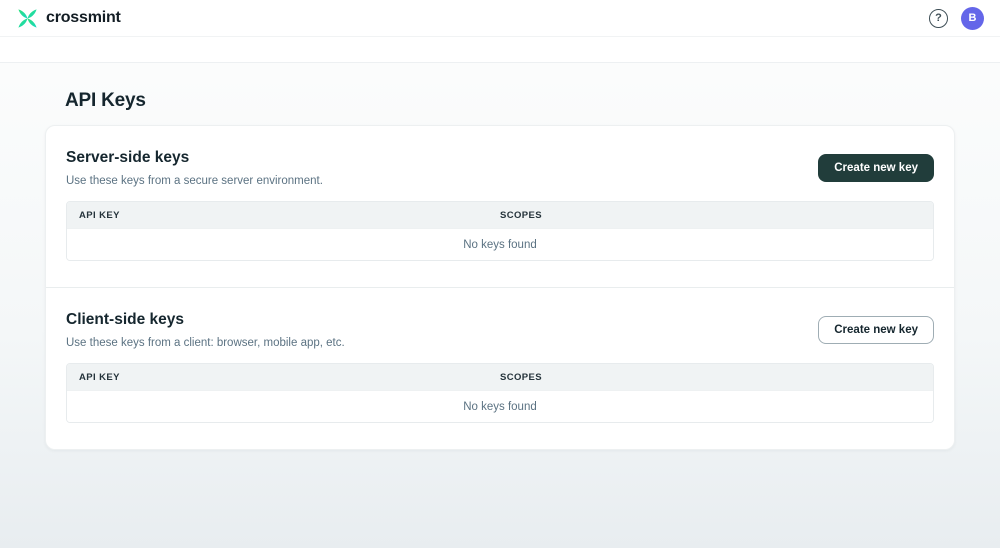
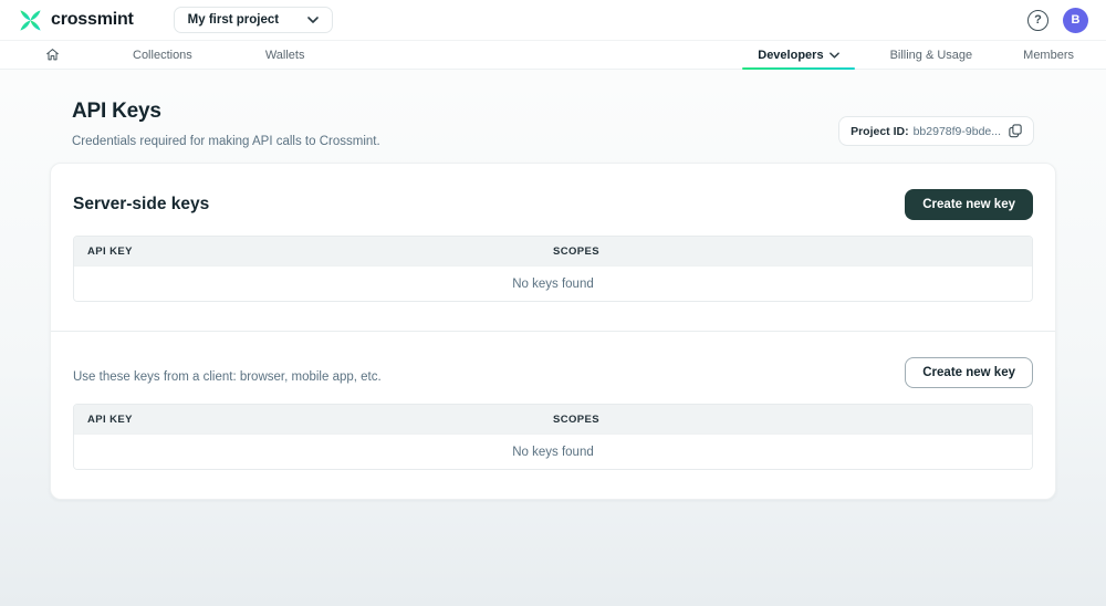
  crossmint
+ My first project
  ?
  B
+ Collections
+ Wallets
+ Developers
+ Billing & Usage
+ Members
  API Keys
+ Credentials required for making API calls to Crossmint.
+ Project ID:
+ bb2978f9-9bde...
  Server-side keys
- Use these keys from a secure server environment.
  Create new key
  API KEY
  SCOPES
  No keys found
- Client-side keys
  Use these keys from a client: browser, mobile app, etc.
  Create new key
  API KEY
  SCOPES
  No keys found
